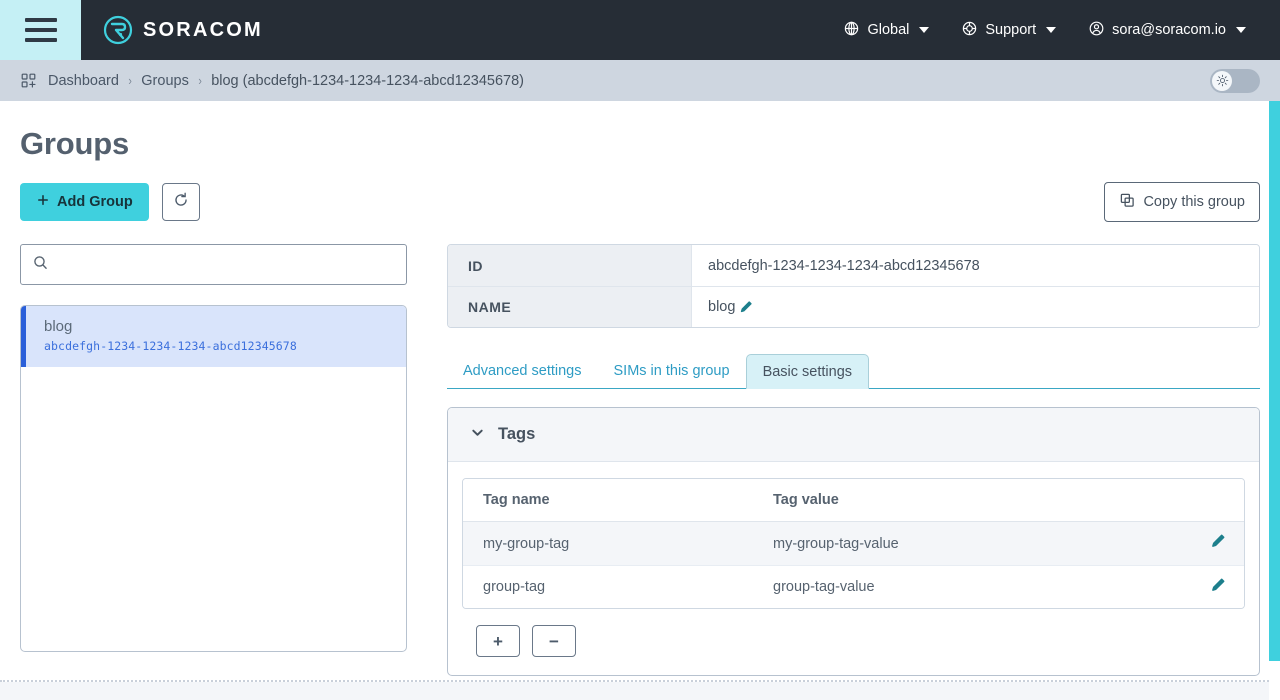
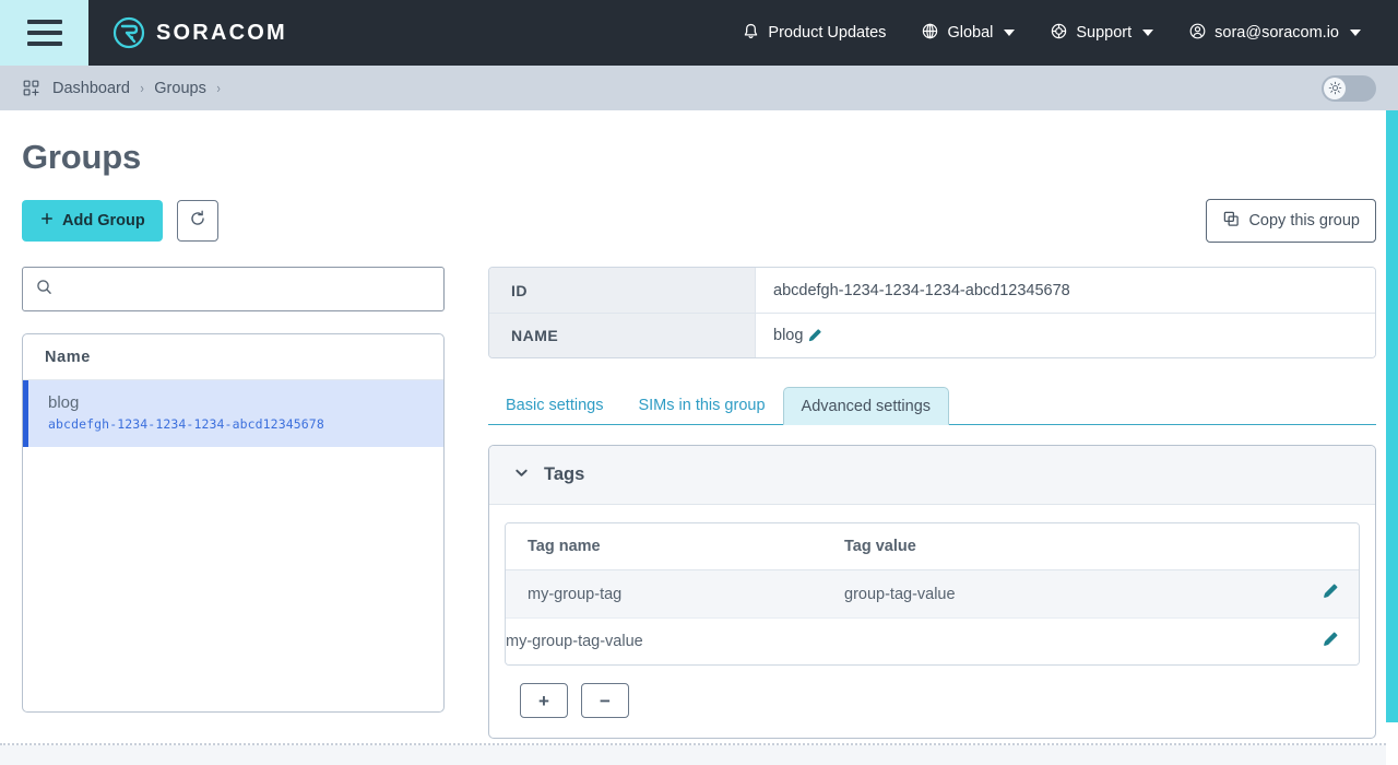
  SORACOM
+ Product Updates
  Global
  Support
  sora@soracom.io
  Dashboard
  ›
  Groups
  ›
- blog (abcdefgh-1234-1234-1234-abcd12345678)
  Groups
  Add Group
  Copy this group
+ Name
  blog
  abcdefgh-1234-1234-1234-abcd12345678
  ID
  abcdefgh-1234-1234-1234-abcd12345678
  NAME
  blog
- Advanced settings
+ Basic settings
  SIMs in this group
- Basic settings
+ Advanced settings
  Tags
  Tag name
  Tag value
  my-group-tag
- my-group-tag-value
+ group-tag-value
- group-tag
- group-tag-value
+ my-group-tag-value
  +
  −
